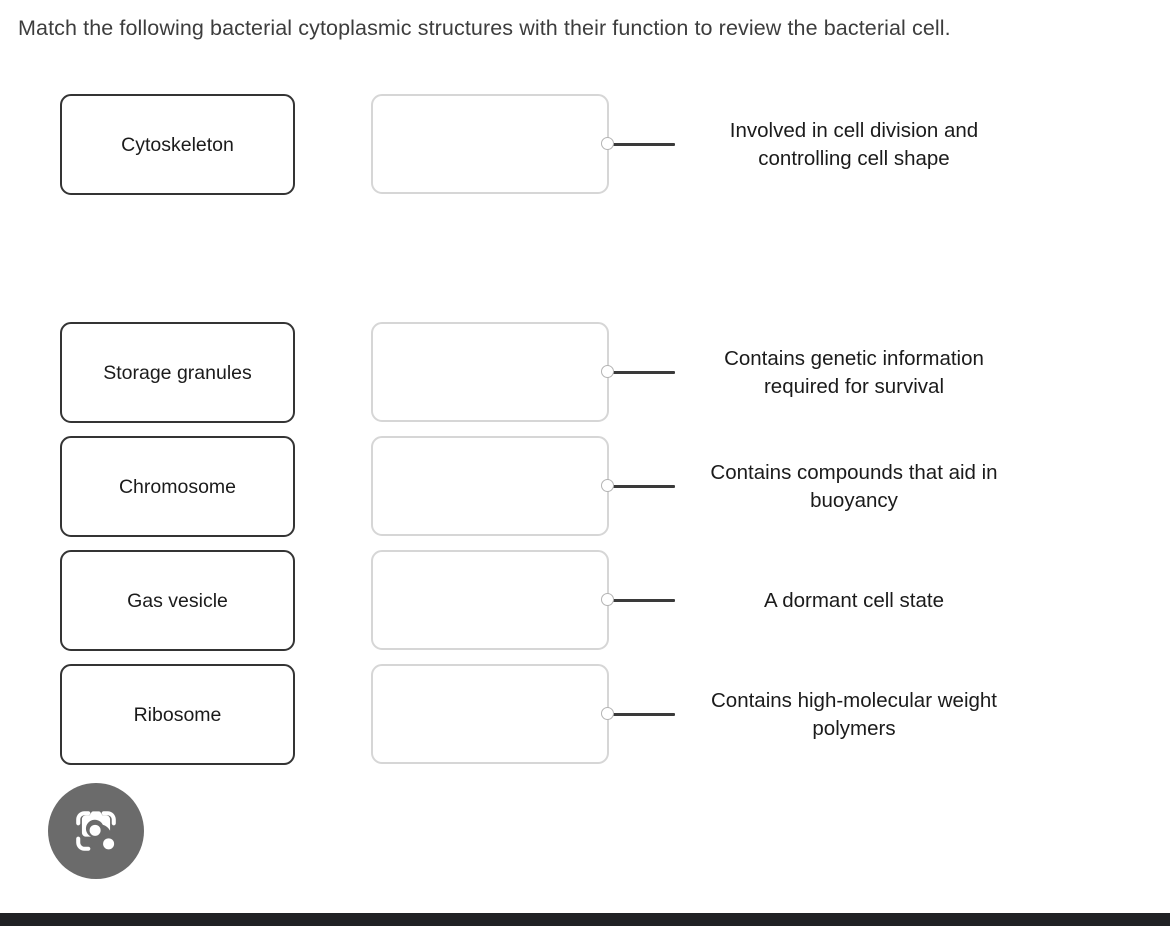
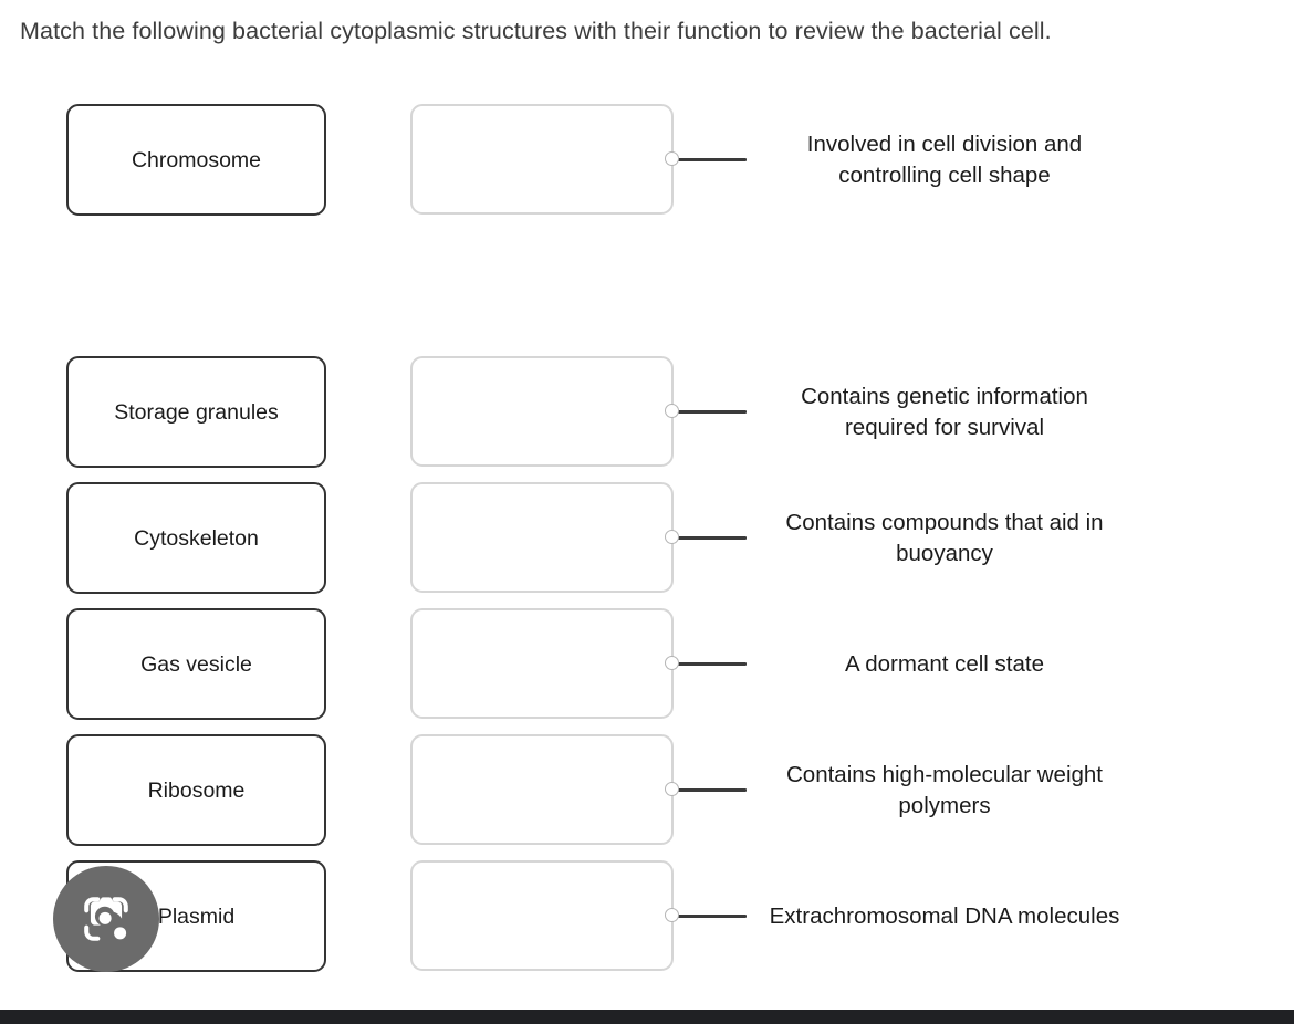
  Match the following bacterial cytoplasmic structures with their function to review the bacterial cell.
- Cytoskeleton
+ Chromosome
  Involved in cell division and controlling cell shape
  Storage granules
  Contains genetic information required for survival
- Chromosome
+ Cytoskeleton
  Contains compounds that aid in buoyancy
  Gas vesicle
  A dormant cell state
  Ribosome
  Contains high-molecular weight polymers
+ Plasmid
+ Extrachromosomal DNA molecules
